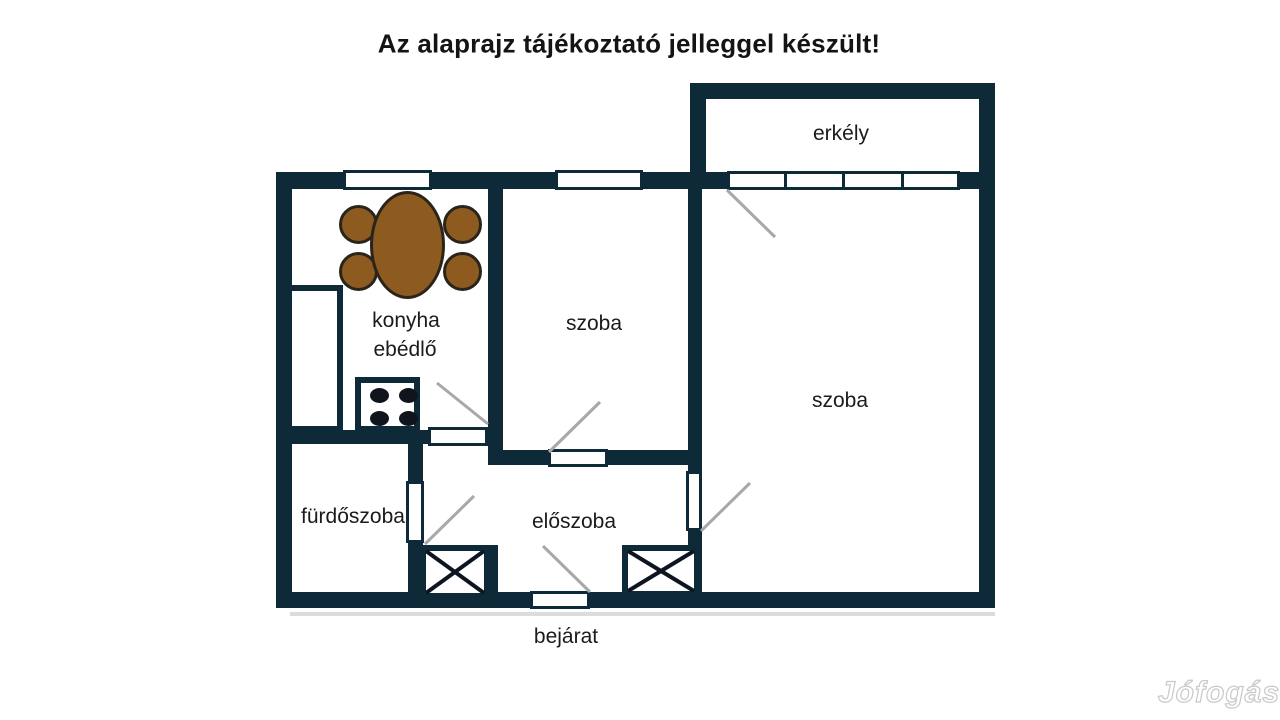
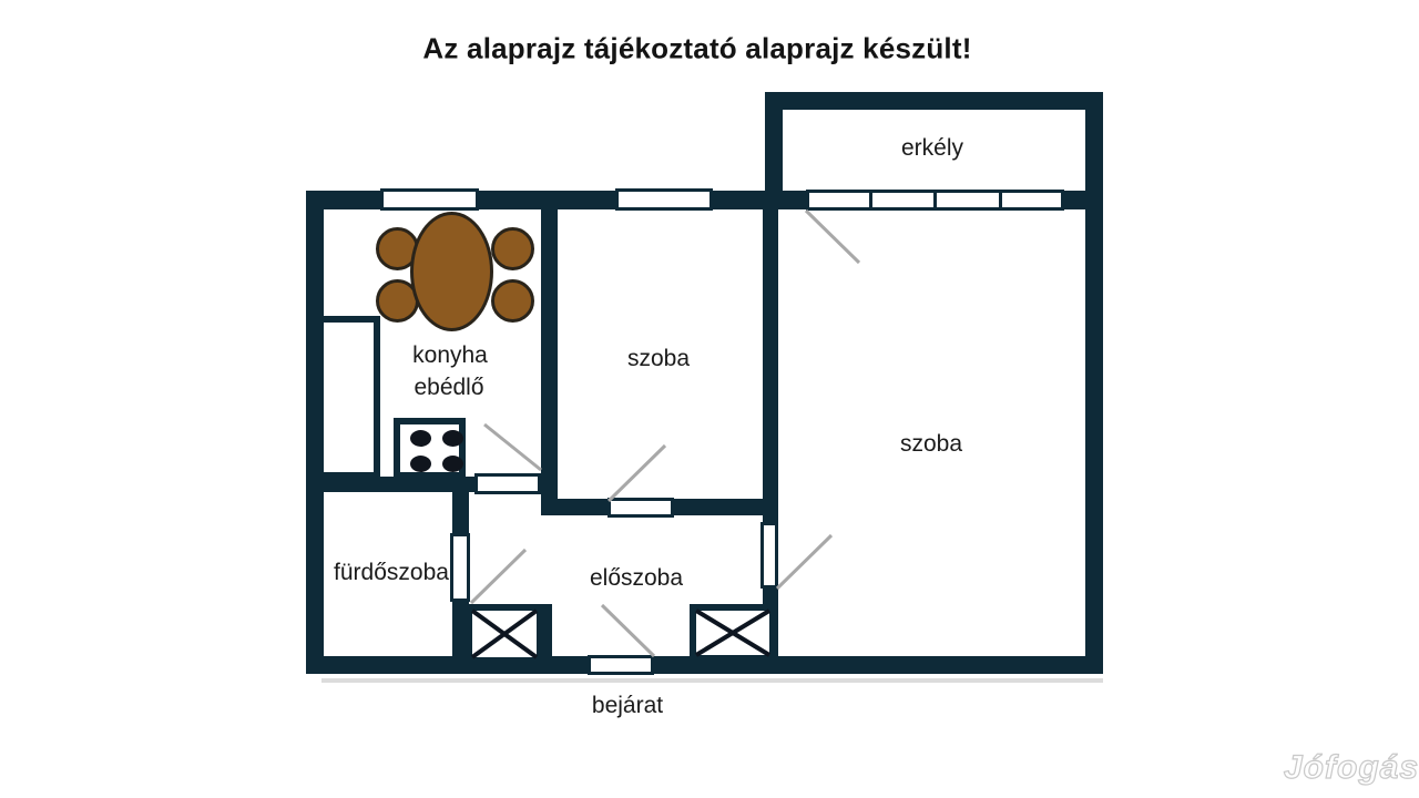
- Az alaprajz tájékoztató jelleggel készült!
+ Az alaprajz tájékoztató alaprajz készült!
  erkély
  konyha
  ebédlő
  szoba
  szoba
  fürdőszoba
  előszoba
  bejárat
  Jófogás
